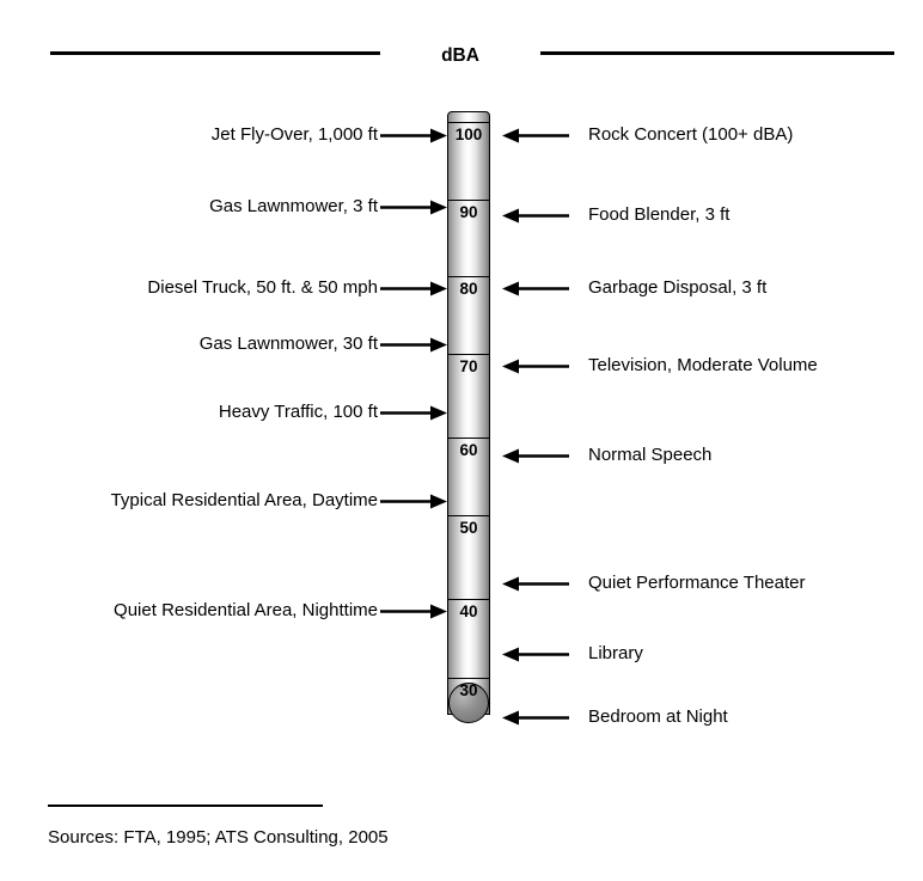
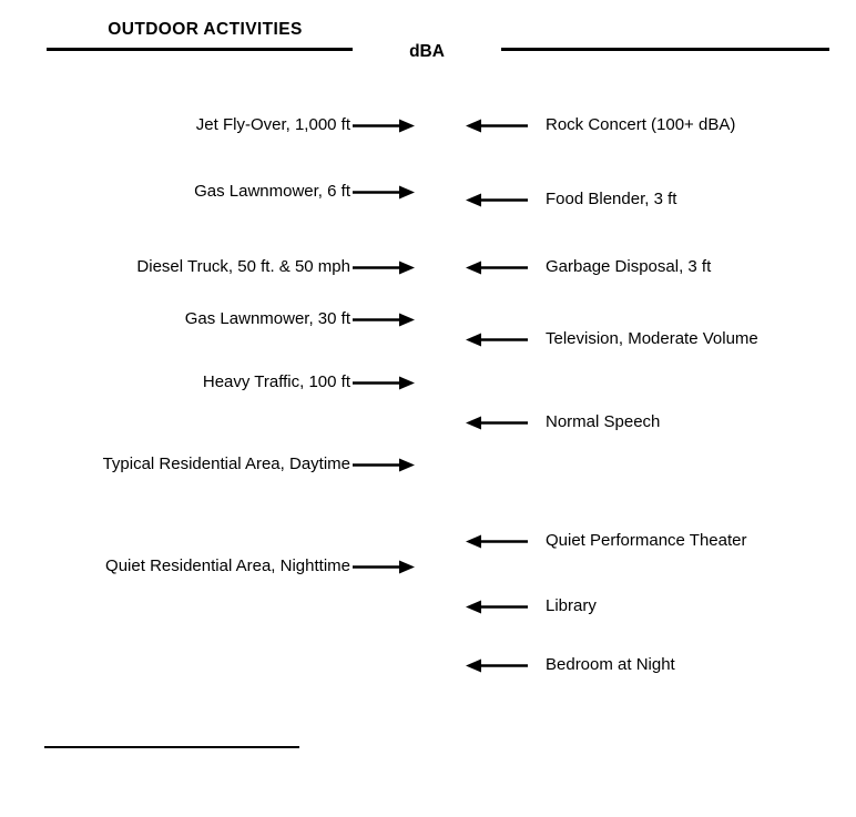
+ OUTDOOR ACTIVITIES
  dBA
- 100
- 90
- 80
- 70
- 60
- 50
- 40
- 30
  Jet Fly-Over, 1,000 ft
- Gas Lawnmower, 3 ft
+ Gas Lawnmower, 6 ft
  Diesel Truck, 50 ft. & 50 mph
  Gas Lawnmower, 30 ft
  Heavy Traffic, 100 ft
  Typical Residential Area, Daytime
  Quiet Residential Area, Nighttime
  Rock Concert (100+ dBA)
  Food Blender, 3 ft
  Garbage Disposal, 3 ft
  Television, Moderate Volume
  Normal Speech
  Quiet Performance Theater
  Library
  Bedroom at Night
- Sources: FTA, 1995; ATS Consulting, 2005
